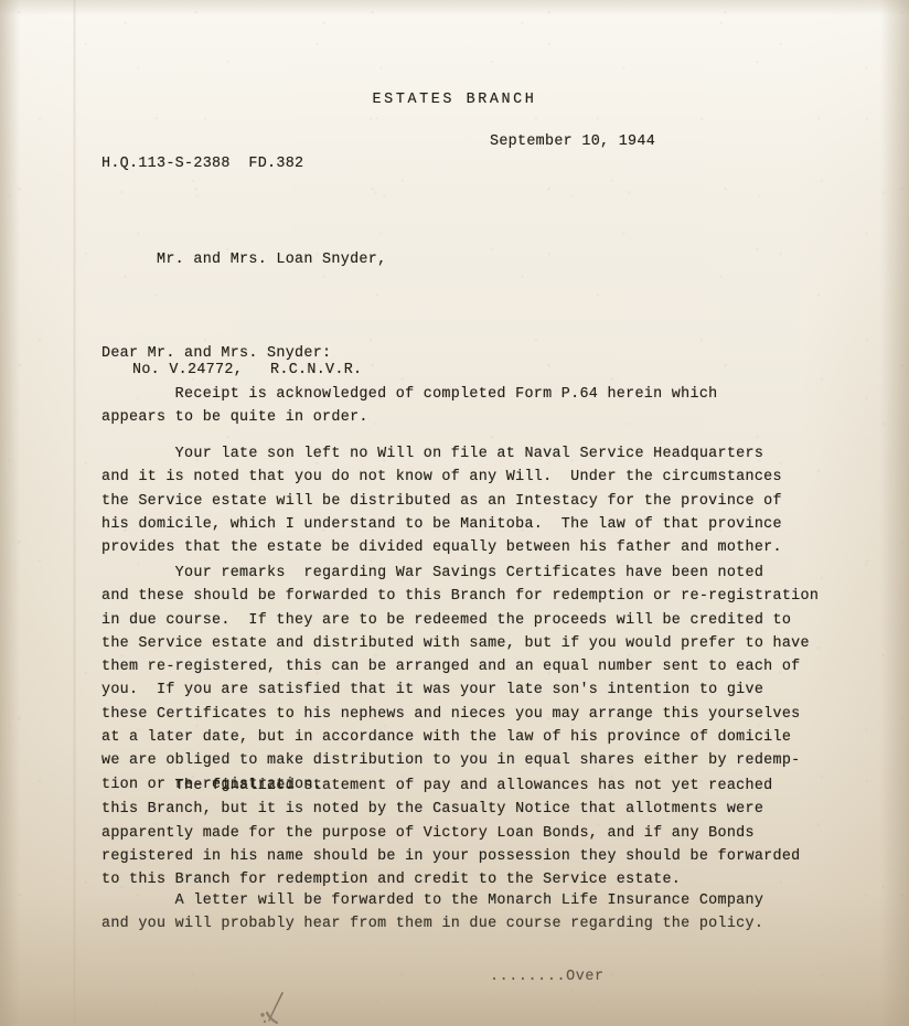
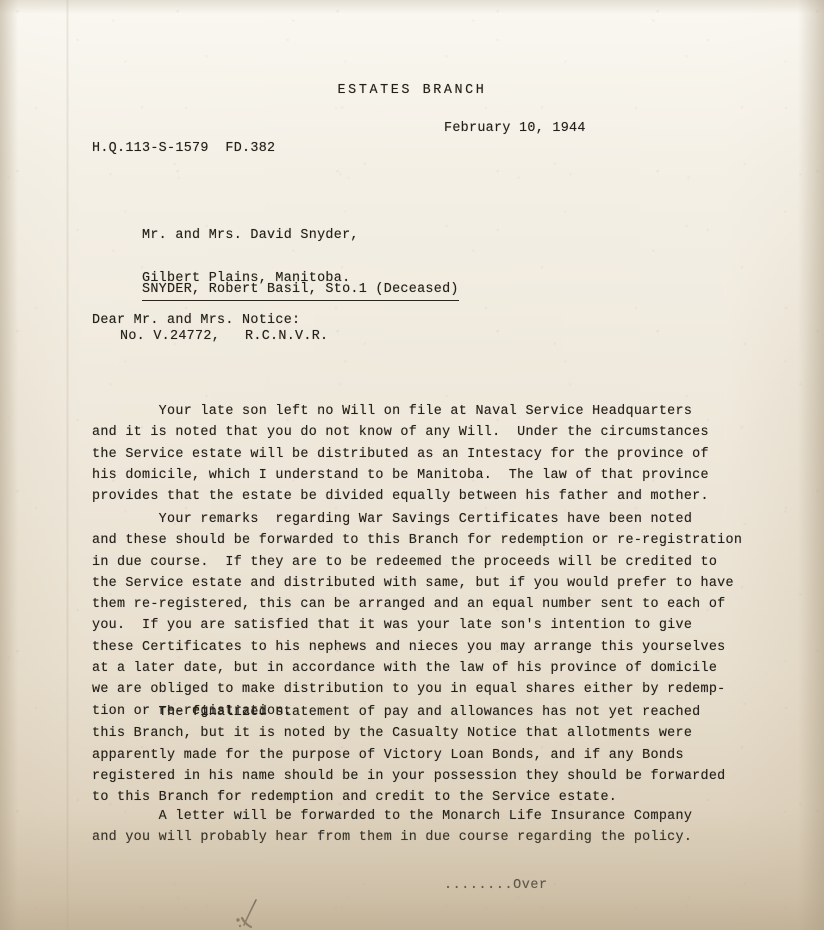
  ESTATES BRANCH
- September 10, 1944
+ February 10, 1944
- H.Q.113-S-2388 FD.382
+ H.Q.113-S-1579 FD.382
- Mr. and Mrs. Loan Snyder,
+ Mr. and Mrs. David Snyder,
+ Gilbert Plains, Manitoba.
+ SNYDER, Robert Basil, Sto.1 (Deceased)
  No. V.24772, R.C.N.V.R.
- Dear Mr. and Mrs. Snyder:
+ Dear Mr. and Mrs. Notice:
- Receipt is acknowledged of completed Form P.64 herein which
- appears to be quite in order.
  Your late son left no Will on file at Naval Service Headquarters
  and it is noted that you do not know of any Will. Under the circumstances
  the Service estate will be distributed as an Intestacy for the province of
  his domicile, which I understand to be Manitoba. The law of that province
  provides that the estate be divided equally between his father and mother.
  Your remarks regarding War Savings Certificates have been noted
  and these should be forwarded to this Branch for redemption or re-registration
  in due course. If they are to be redeemed the proceeds will be credited to
  the Service estate and distributed with same, but if you would prefer to have
  them re-registered, this can be arranged and an equal number sent to each of
  you. If you are satisfied that it was your late son's intention to give
  these Certificates to his nephews and nieces you may arrange this yourselves
  at a later date, but in accordance with the law of his province of domicile
  we are obliged to make distribution to you in equal shares either by redemp-
  tion or re-registration.
  The finalized statement of pay and allowances has not yet reached
  this Branch, but it is noted by the Casualty Notice that allotments were
  apparently made for the purpose of Victory Loan Bonds, and if any Bonds
  registered in his name should be in your possession they should be forwarded
  to this Branch for redemption and credit to the Service estate.
